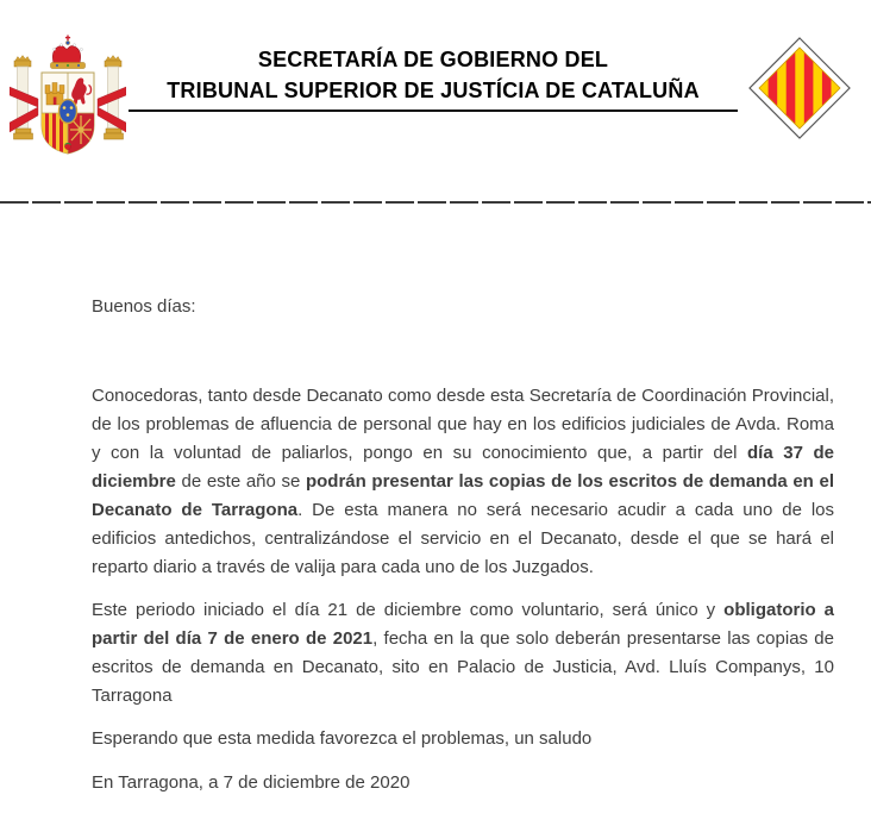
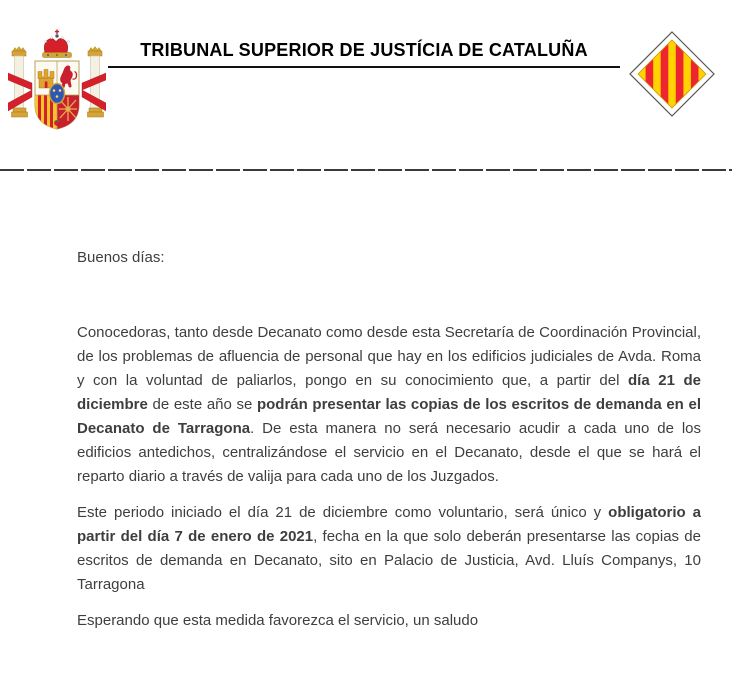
- SECRETARÍA DE GOBIERNO DEL
  TRIBUNAL SUPERIOR DE JUSTÍCIA DE CATALUÑA
  Buenos días:
- Conocedoras, tanto desde Decanato como desde esta Secretaría de Coordinación Provincial, de los problemas de afluencia de personal que hay en los edificios judiciales de Avda. Roma y con la voluntad de paliarlos, pongo en su conocimiento que, a partir del día 37 de diciembre de este año se podrán presentar las copias de los escritos de demanda en el Decanato de Tarragona. De esta manera no será necesario acudir a cada uno de los edificios antedichos, centralizándose el servicio en el Decanato, desde el que se hará el reparto diario a través de valija para cada uno de los Juzgados.
+ Conocedoras, tanto desde Decanato como desde esta Secretaría de Coordinación Provincial, de los problemas de afluencia de personal que hay en los edificios judiciales de Avda. Roma y con la voluntad de paliarlos, pongo en su conocimiento que, a partir del día 21 de diciembre de este año se podrán presentar las copias de los escritos de demanda en el Decanato de Tarragona. De esta manera no será necesario acudir a cada uno de los edificios antedichos, centralizándose el servicio en el Decanato, desde el que se hará el reparto diario a través de valija para cada uno de los Juzgados.
  Este periodo iniciado el día 21 de diciembre como voluntario, será único y obligatorio a partir del día 7 de enero de 2021, fecha en la que solo deberán presentarse las copias de escritos de demanda en Decanato, sito en Palacio de Justicia, Avd. Lluís Companys, 10 Tarragona
- Esperando que esta medida favorezca el problemas, un saludo
+ Esperando que esta medida favorezca el servicio, un saludo
- En Tarragona, a 7 de diciembre de 2020
